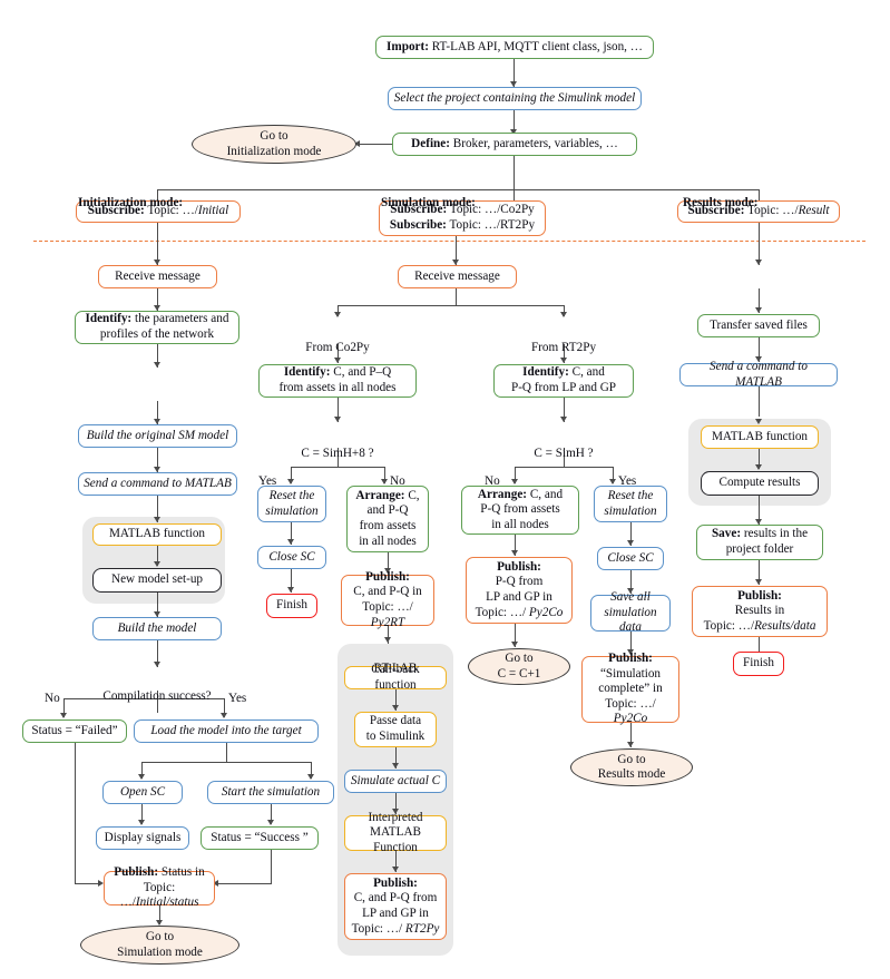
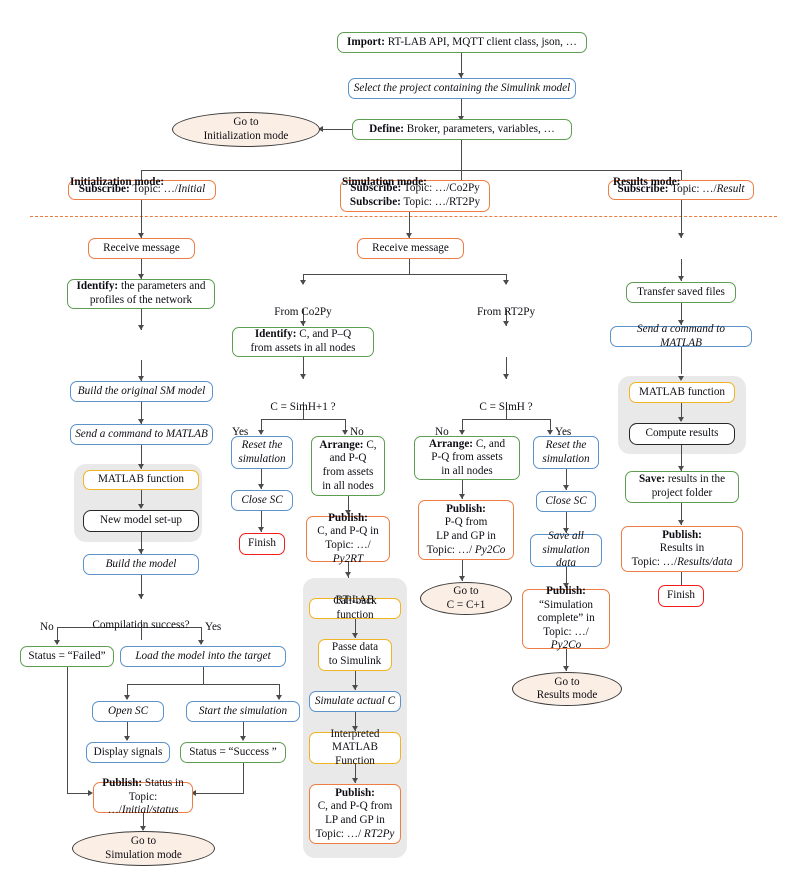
  Import: RT-LAB API, MQTT client class, json, …
  Select the project containing the Simulink model
  Define: Broker, parameters, variables, …
  Go to
  Initialization mode
  Initialization mode:
  Simulation mode:
  Results mode:
  Subscribe: Topic: …/Initial
  Subscribe: Topic: …/Co2Py
  Subscribe: Topic: …/RT2Py
  Subscribe: Topic: …/Result
  Receive message
  Identify: the parameters and
  profiles of the network
  Build the original SM model
  Send a command to MATLAB
  MATLAB function
  New model set-up
  Build the model
  Compilation success?
  No
  Yes
  Status = “Failed”
  Load the model into the target
  Open SC
  Start the simulation
  Display signals
  Status = “Success ”
  Publish: Status in
  Topic: …/Initial/status
  Go to
  Simulation mode
  Receive message
  From Co2Py
  From RT2Py
  Identify: C, and P–Q
  from assets in all nodes
- Identify: C, and
- P-Q from LP and GP
- C = SimH+8 ?
+ C = SimH+1 ?
  C = SimH ?
  Yes
  No
  Reset the
  simulation
  Close SC
  Finish
  Arrange: C,
  and P-Q
  from assets
  in all nodes
  Publish:
  C, and P-Q in
  Topic: …/ Py2RT
  No
  Yes
  Arrange: C, and
  P-Q from assets
  in all nodes
  Publish:
  P-Q from
  LP and GP in
  Topic: …/ Py2Co
  Go to
  C = C+1
  Reset the
  simulation
  Close SC
  Save all
  simulation data
  Publish:
  “Simulation
  complete” in
  Topic: …/ Py2Co
  Go to
  Results mode
  RT-LAB
  Call-back function
  Passe data
  to Simulink
  Simulate actual C
  Interpreted
  MATLAB Function
  Publish:
  C, and P-Q from
  LP and GP in
  Topic: …/ RT2Py
  Transfer saved files
  Send a command to MATLAB
  MATLAB function
  Compute results
  Save: results in the
  project folder
  Publish:
  Results in
  Topic: …/Results/data
  Finish
